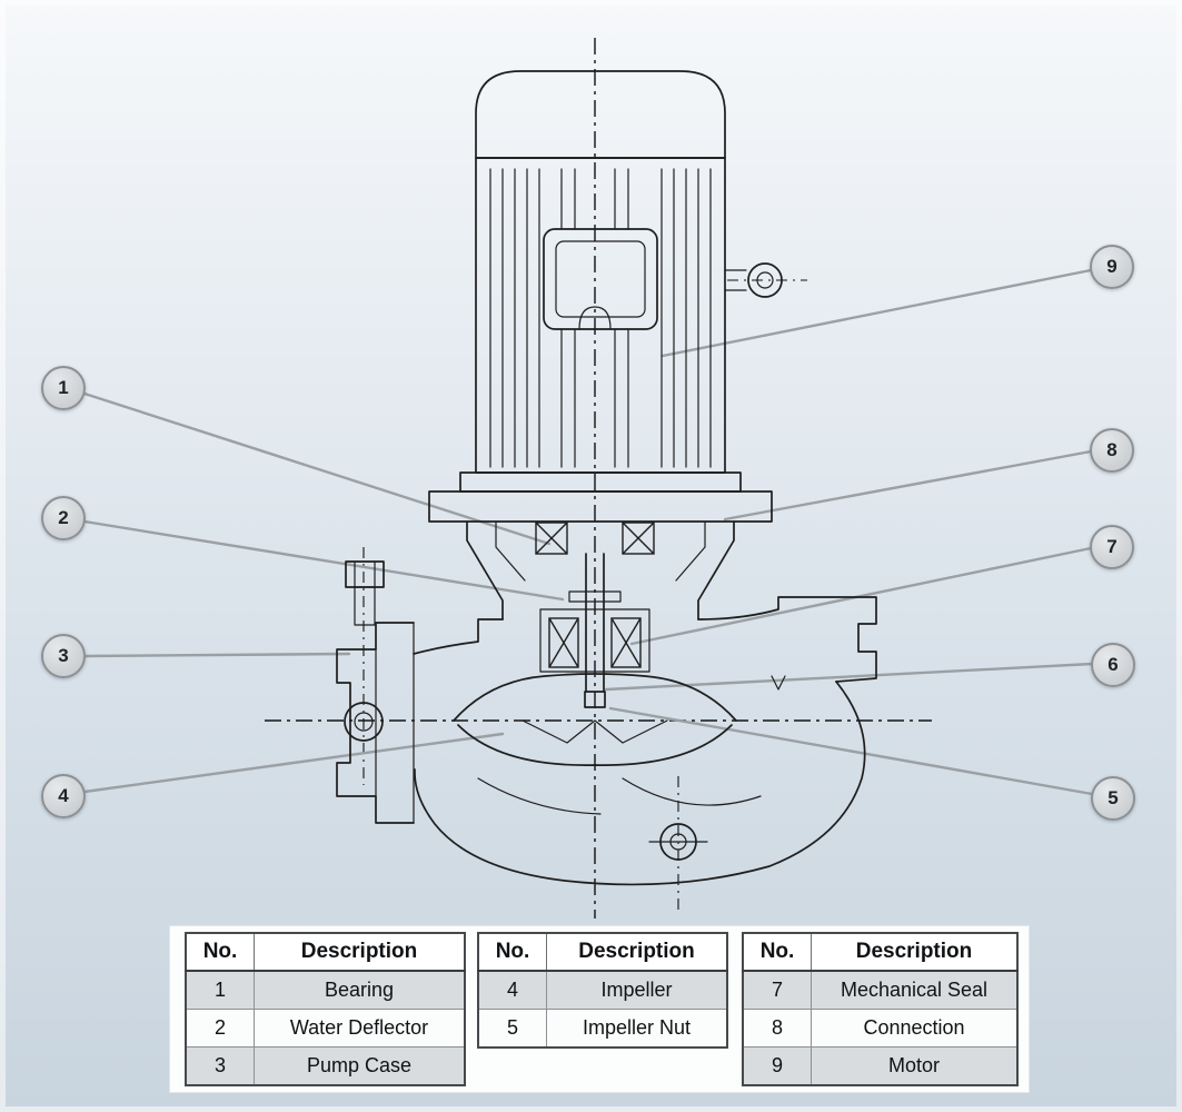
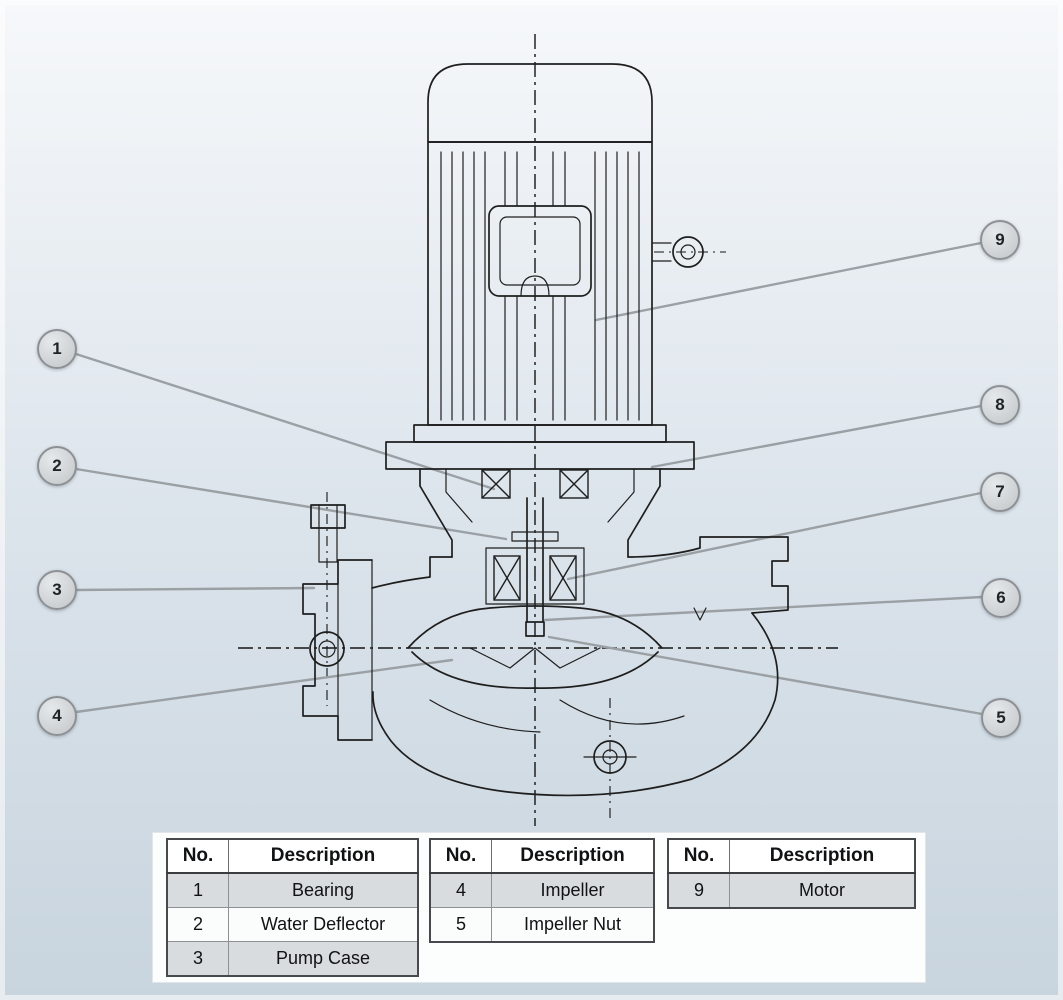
  1
  2
  3
  4
  5
  6
  7
  8
  9
  No.	Description
  1	Bearing
  2	Water Deflector
  3	Pump Case
  No.	Description
  4	Impeller
  5	Impeller Nut
  No.	Description
- 7	Mechanical Seal
- 8	Connection
  9	Motor
